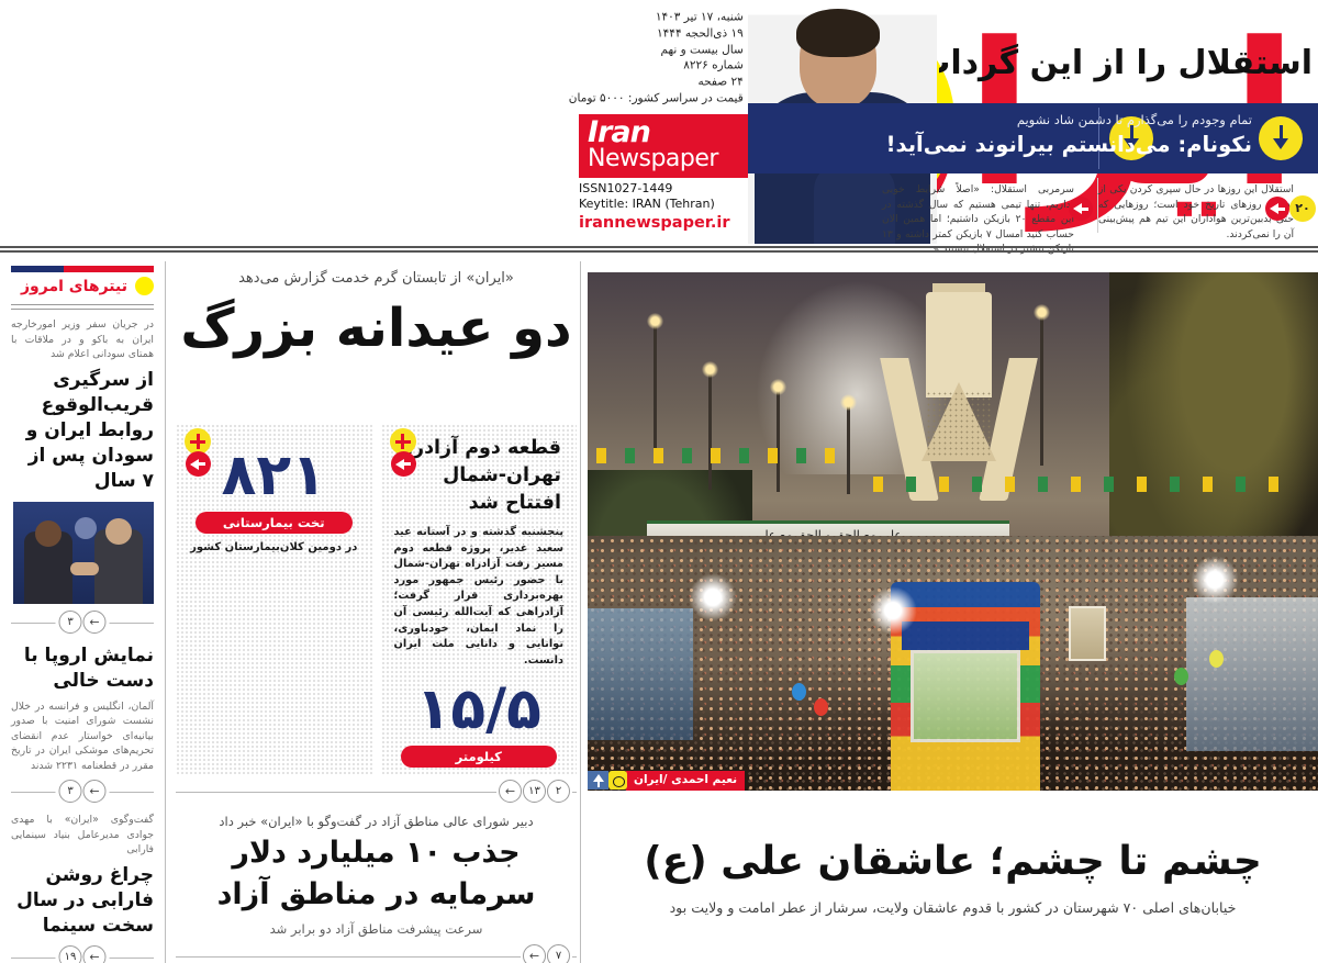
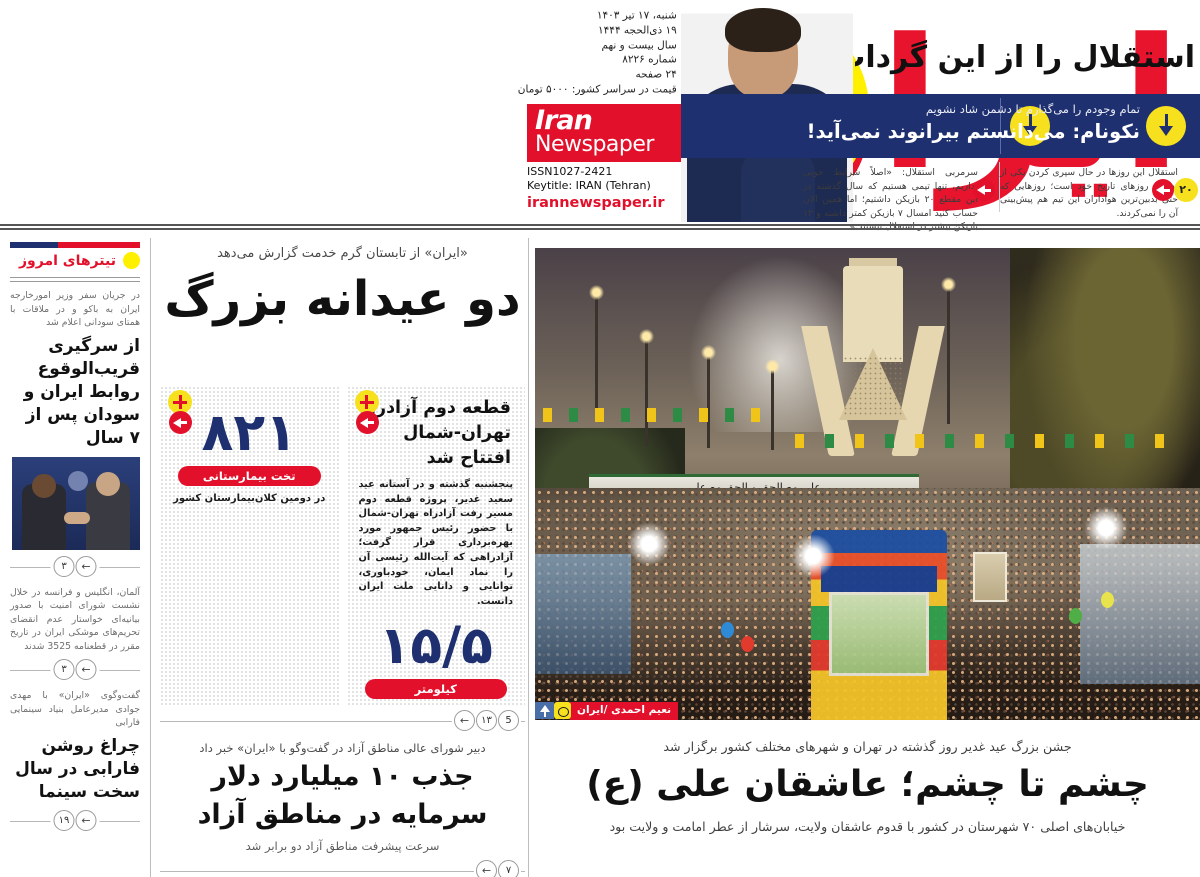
  شنبه، ۱۷ تیر ۱۴۰۳
  ۱۹ ذی‌الحجه ۱۴۴۴
  سال بیست و نهم
  شماره ۸۲۲۶
  ۲۴ صفحه
  قیمت در سراسر کشور: ۵۰۰۰ تومان
  Iran
  Newspaper
- ISSN1027-1449
+ ISSN1027-2421
  Keytitle: IRAN (Tehran)
  irannewspaper.ir
  تمام وجودم را می‌گذارم تا دشمن شاد نشویم
  نکونام: می‌دانستم بیرانوند نمی‌آید!
  سرمربی استقلال: «اصلاً شرایط خوبیاریم، تنها تیمی هستیم که سال گذشته در این مقطع ۲۰ بازیکن داشتیم؛ اما همینلان حساب کنید امسال ۷ بازیکن کمتر دشته و ۱۳
  استقلال این روزها در حال سپری کردن یکی از روزهای تاریخ خود است؛ روزهایی که حت بدبین‌ترین هواداران این تیم هم پیش‌بینی آن را نمی‌کردند.
  ۲۰
  تیترهای امروز
  در جریان سفر وزیر امورخارجه ایران به باکو و در ملاقات با همتای سودانی اعلام شد
  از سرگیری قریب‌الوقوع روابط ایران و سودان پس از ۷ سال
  ←
  ۳
- نمایش اروپا با دست خالی
- آلمان، انگلیس و فرانسه در خلال نشست شورای امنیت با صدور بیانیه‌ای خواستار عدم انقضای تحریم‌های موشکی ایران در تاریخ مقرر در قطعنامه ۲۲۳۱ شدند
+ آلمان، انگلیس و فرانسه در خلال نشست شورای امنیت با صدور بیانیه‌ای خواستار عدم انقضای تحریم‌های موشکی ایران در تاریخ مقرر در قطعنامه 3525 شدند
  ←
  ۳
  گفت‌وگوی «ایران» با مهدی جوادی مدیرعامل بنیاد سینمایی فارابی
  چراغ روشن فارابی در سال سخت سینما
  ←
  ۱۹
  «ایران» از تابستان گرم خدمت گزارش می‌دهد
  دو عیدانه بزرگ
  قطعه دوم آزادر تهران-شمال افتتاح شد
  پنجشنبه گذشته و در آستانه عید سعید غدیر، پروژه قطعه دوم مسیر رفت آزادراه تهران-شمال با حضور رئیس جمهور مورد بهره‌برداری قرار گرفت؛ آزادراهی که آیت‌الله رئیسی آن را نماد ایمان، خودباوری، توانایی و دانایی ملت ایران دانست.
  ۱۵/۵
  کیلومتر
  ۸۲۱
  تخت بیمارستانی
  در دومین کلان‌بیمارستان کشور
  ←
  ۱۳
- ۲
+ 5
  دبیر شورای عالی مناطق آزاد در گفت‌وگو با «ایران» خبر داد
  جذب ۱۰ میلیارد دلار سرمایه در مناطق آزاد
  سرعت پیشرفت مناطق آزاد دو برابر شد
  ←
  ۷
  نعیم احمدی /ایران
+ جشن بزرگ عید غدیر روز گذشته در تهران و شهرهای مختلف کشور برگزار شد
  چشم تا چشم؛ عاشقان علی (ع)
  خیابان‌های اصلی ۷۰ شهرستان در کشور با قدوم عاشقان ولایت، سرشار از عطر امامت و ولایت بود
